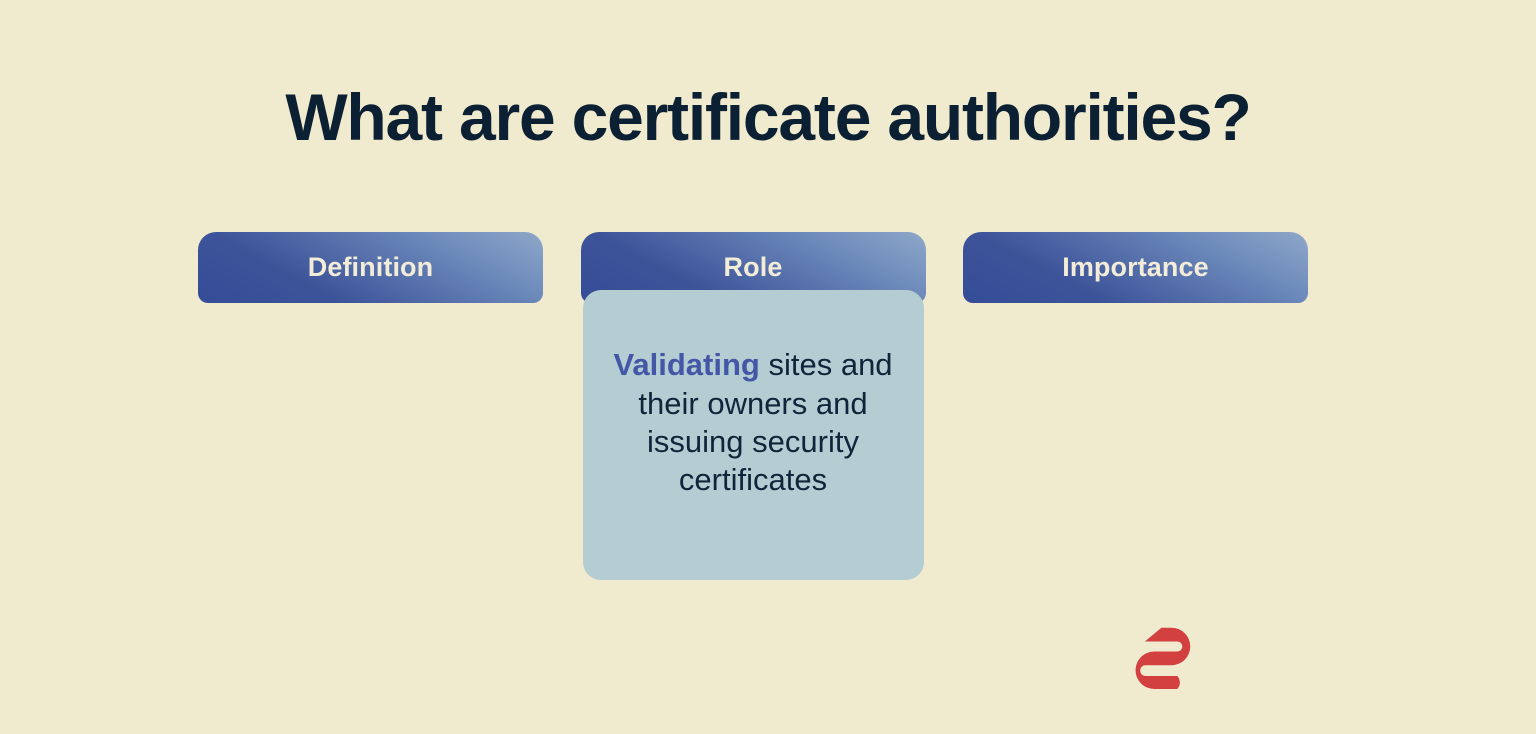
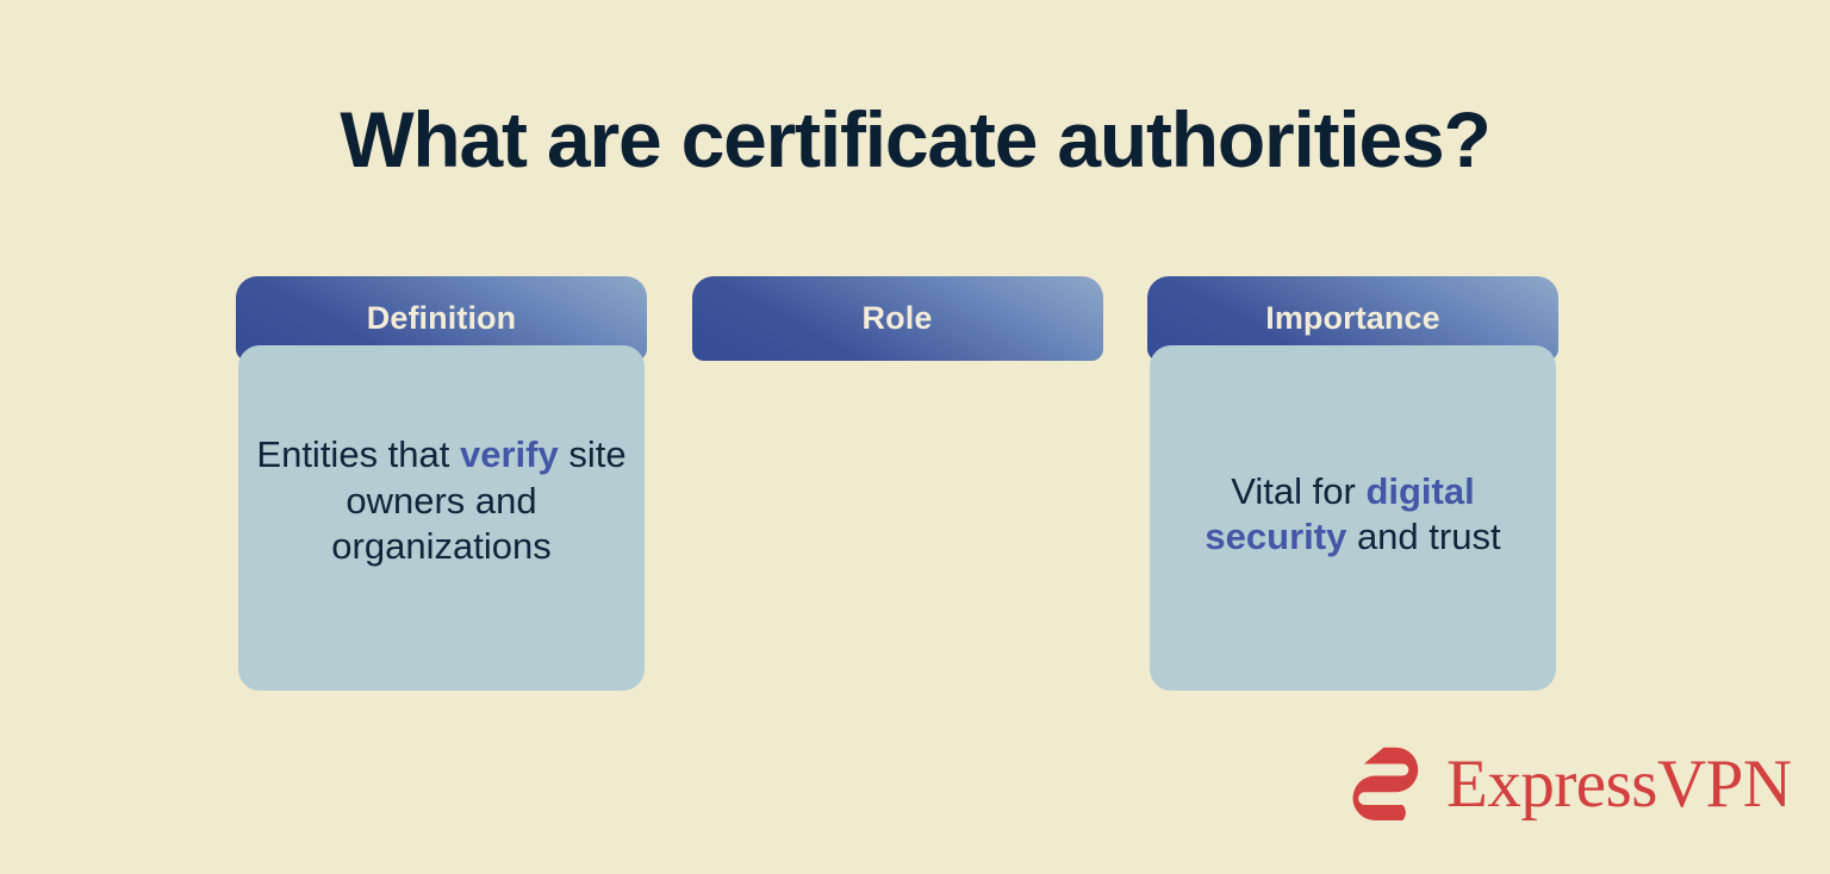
  What are certificate authorities?
  Definition
+ Entities that verify site owners and organizations
  Role
- Validating sites and their owners and issuing security certificates
  Importance
+ Vital for digital security and trust
+ ExpressVPN
